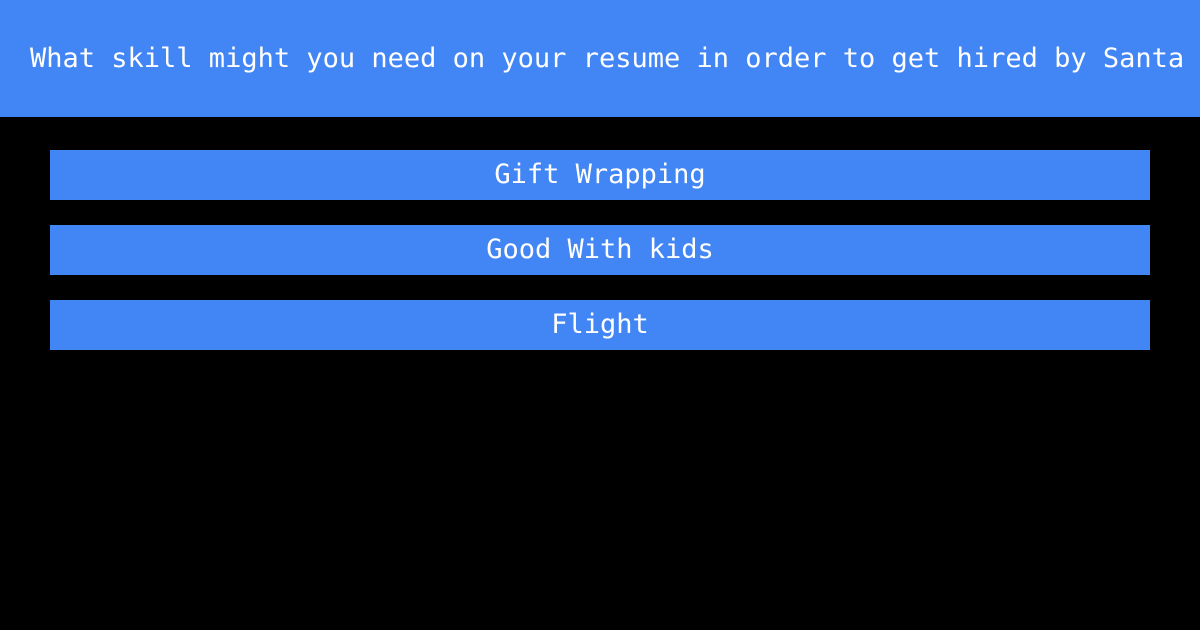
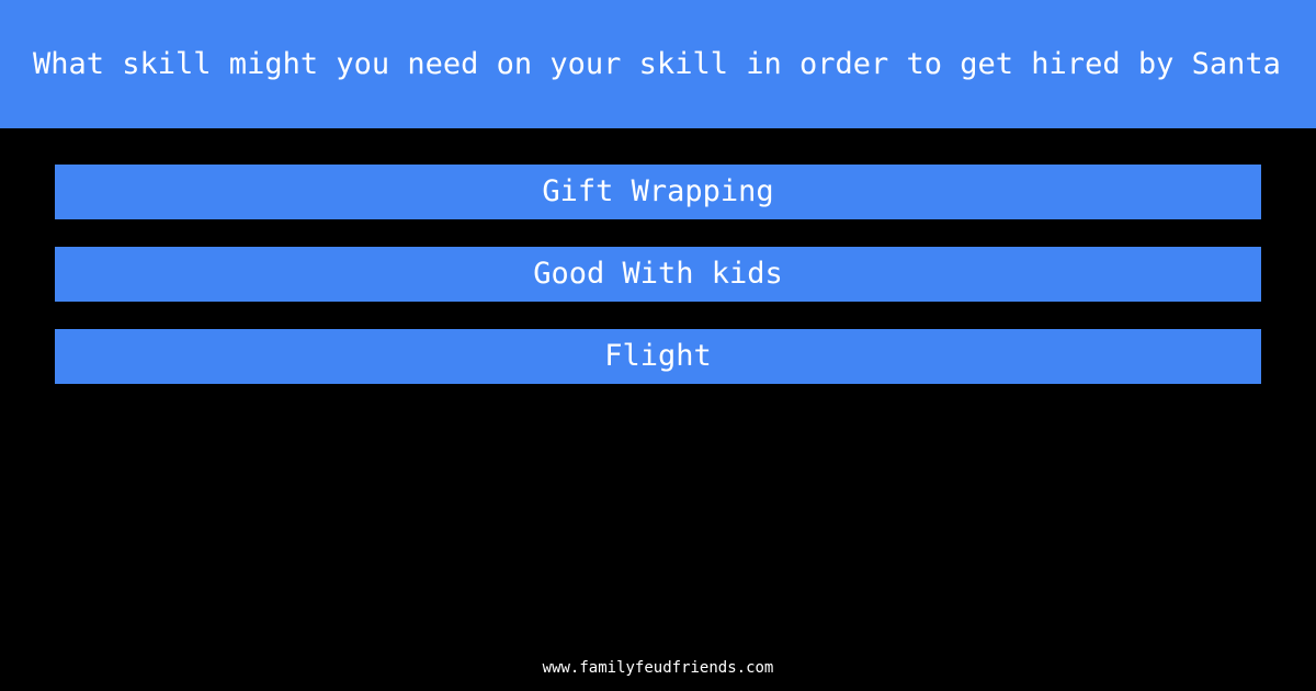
- What skill might you need on your resume in order to get hired by Santa
+ What skill might you need on your skill in order to get hired by Santa
  Gift Wrapping
  Good With kids
  Flight
+ www.familyfeudfriends.com
